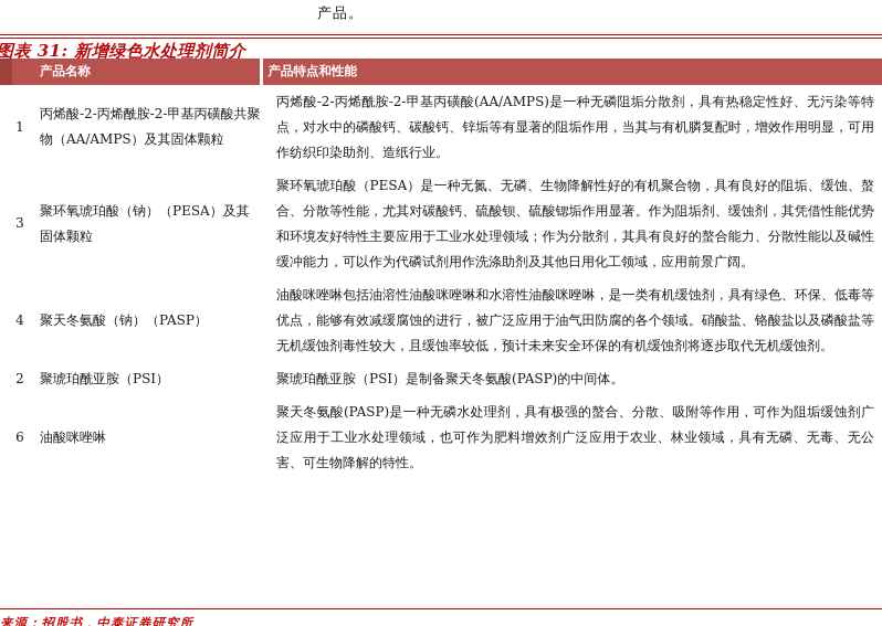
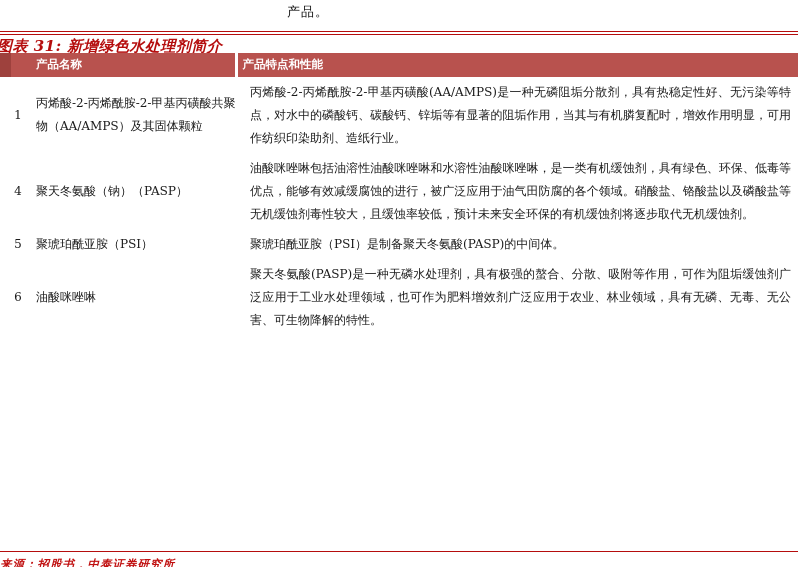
  产品。
  图表 31: 新增绿色水处理剂简介
  产品名称
  产品特点和性能
  1	丙烯酸-2-丙烯酰胺-2-甲基丙磺酸共聚物（AA/AMPS）及其固体颗粒	丙烯酸-2-丙烯酰胺-2-甲基丙磺酸(AA/AMPS)是一种无磷阻垢分散剂，具有热稳定性好、无污染等特点，对水中的磷酸钙、碳酸钙、锌垢等有显著的阻垢作用，当其与有机膦复配时，增效作用明显，可用作纺织印染助剂、造纸行业。
- 3	聚环氧琥珀酸（钠）（PESA）及其固体颗粒	聚环氧琥珀酸（PESA）是一种无氮、无磷、生物降解性好的有机聚合物，具有良好的阻垢、缓蚀、螯合、分散等性能，尤其对碳酸钙、硫酸钡、硫酸锶垢作用显著。作为阻垢剂、缓蚀剂，其凭借性能优势和环境友好特性主要应用于工业水处理领域；作为分散剂，其具有良好的螯合能力、分散性能以及碱性缓冲能力，可以作为代磷试剂用作洗涤助剂及其他日用化工领域，应用前景广阔。
  4	聚天冬氨酸（钠）（PASP）	油酸咪唑啉包括油溶性油酸咪唑啉和水溶性油酸咪唑啉，是一类有机缓蚀剂，具有绿色、环保、低毒等优点，能够有效减缓腐蚀的进行，被广泛应用于油气田防腐的各个领域。硝酸盐、铬酸盐以及磷酸盐等无机缓蚀剂毒性较大，且缓蚀率较低，预计未来安全环保的有机缓蚀剂将逐步取代无机缓蚀剂。
- 2	聚琥珀酰亚胺（PSI）	聚琥珀酰亚胺（PSI）是制备聚天冬氨酸(PASP)的中间体。
+ 5	聚琥珀酰亚胺（PSI）	聚琥珀酰亚胺（PSI）是制备聚天冬氨酸(PASP)的中间体。
  6	油酸咪唑啉	聚天冬氨酸(PASP)是一种无磷水处理剂，具有极强的螯合、分散、吸附等作用，可作为阻垢缓蚀剂广泛应用于工业水处理领域，也可作为肥料增效剂广泛应用于农业、林业领域，具有无磷、无毒、无公害、可生物降解的特性。
  来源：招股书，中泰证券研究所
